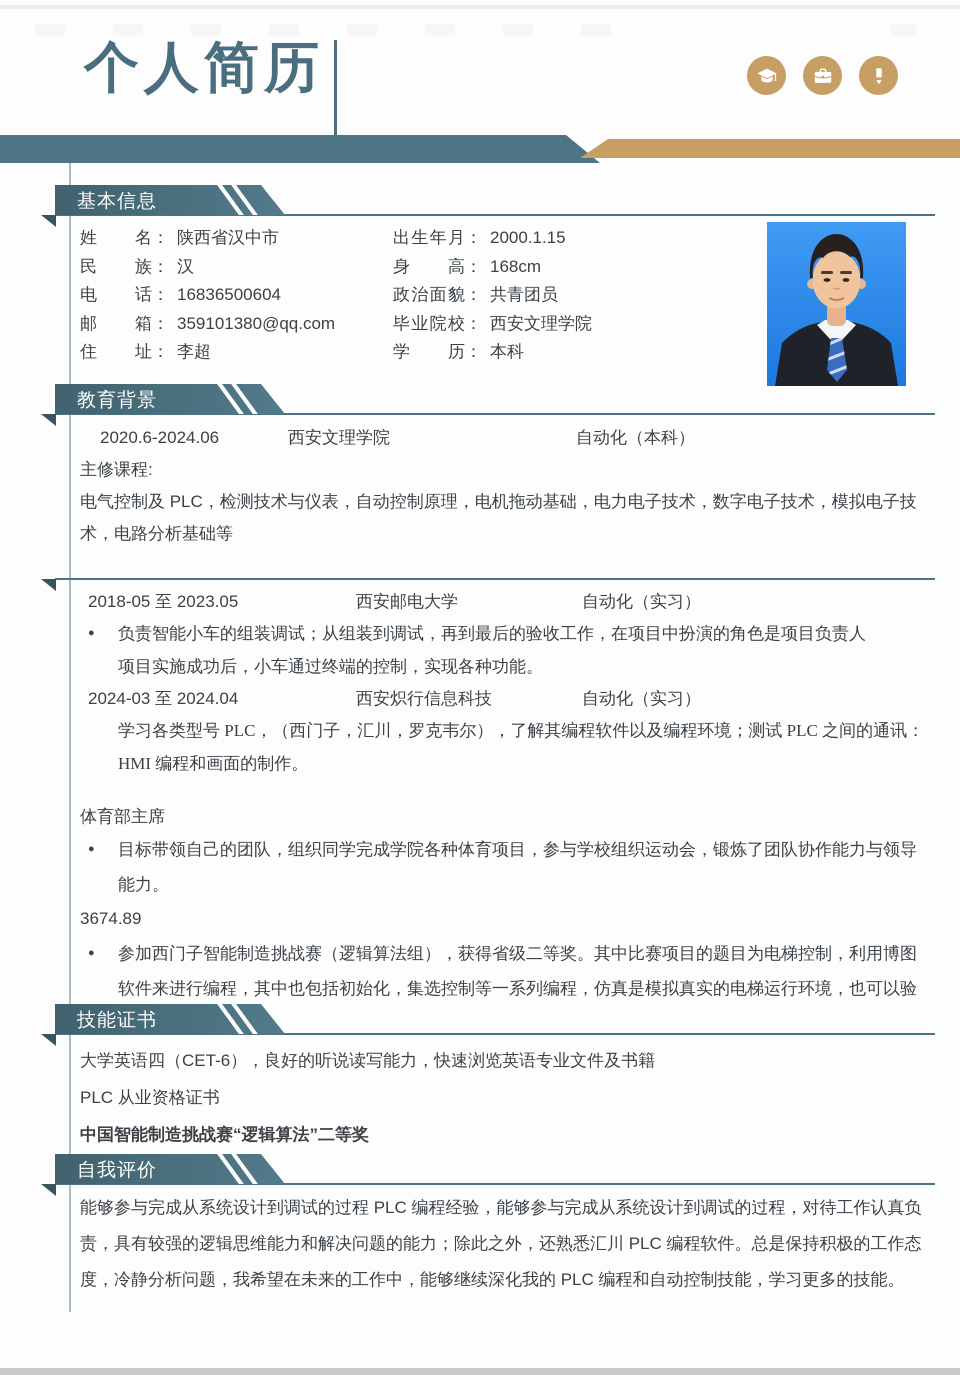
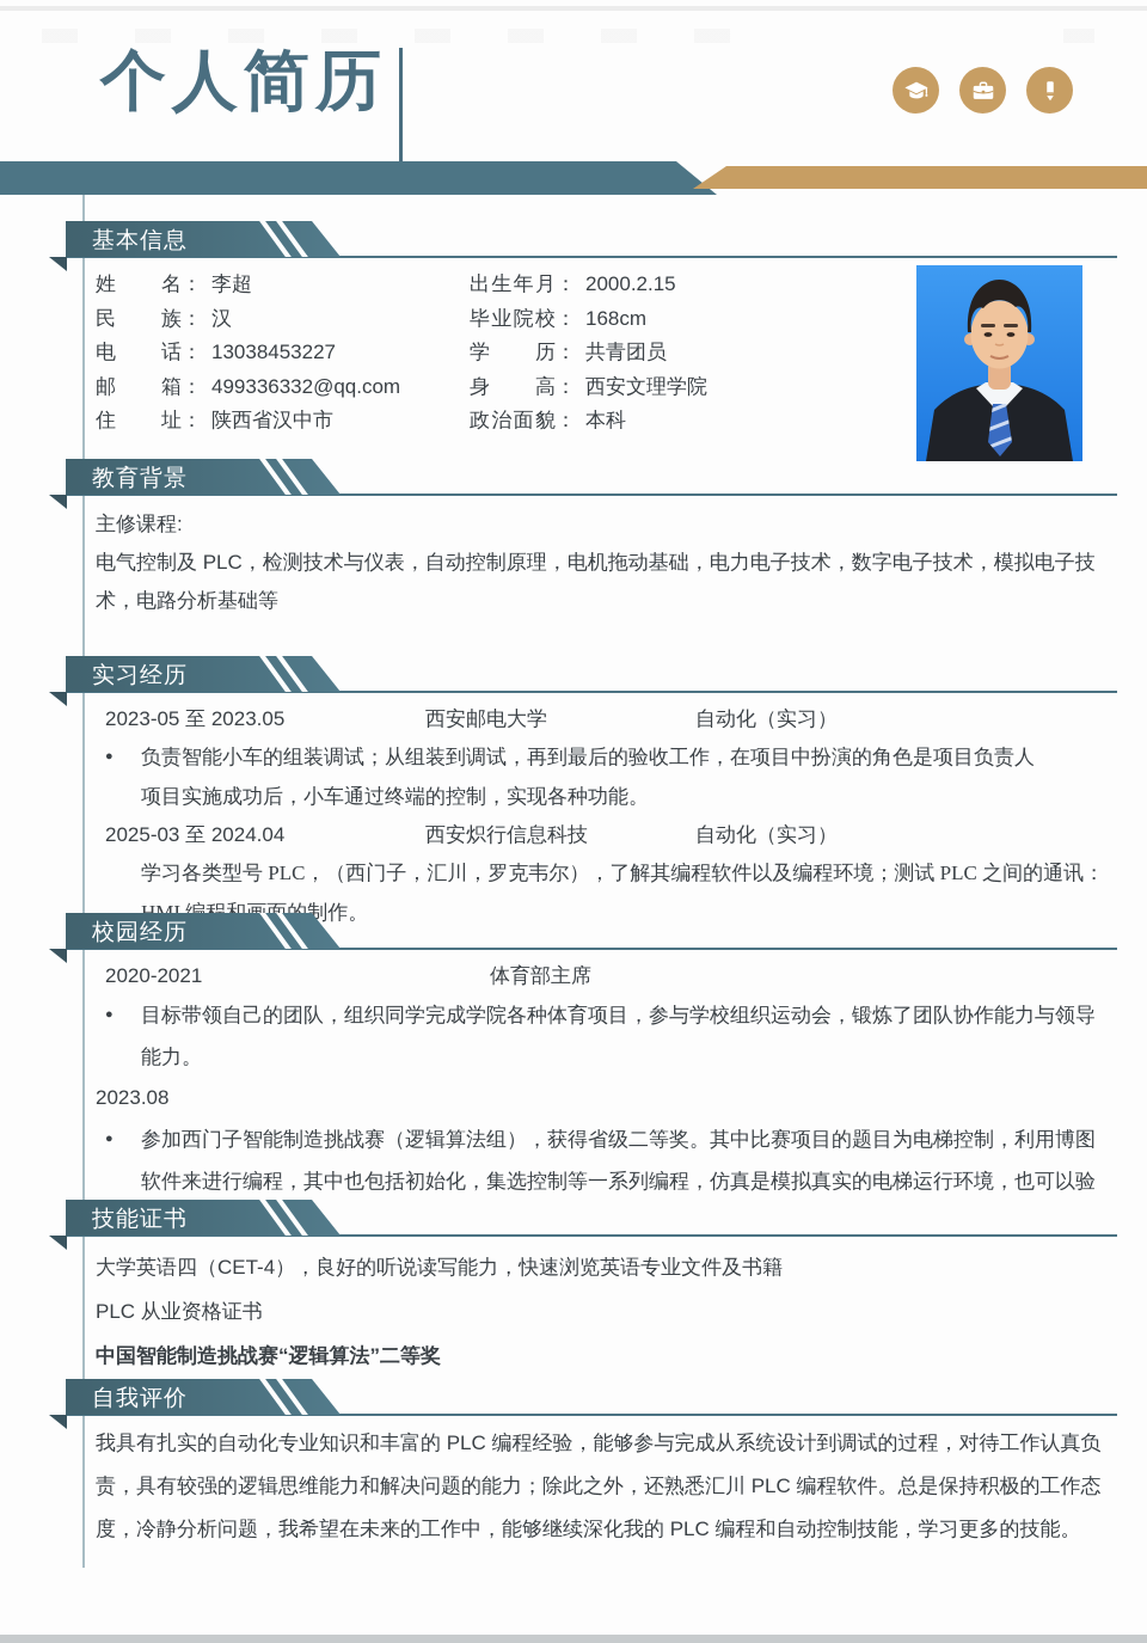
  个人简历
  基本信息
- 姓名： 陕西省汉中市
+ 姓名： 李超
  民族： 汉
- 电话： 16836500604
+ 电话： 13038453227
- 邮箱： 359101380@qq.com
+ 邮箱： 499336332@qq.com
- 住址： 李超
+ 住址： 陕西省汉中市
- 出生年月： 2000.1.15
+ 出生年月： 2000.2.15
- 身高： 168cm
+ 毕业院校： 168cm
- 政治面貌： 共青团员
+ 学历： 共青团员
- 毕业院校： 西安文理学院
+ 身高： 西安文理学院
- 学历： 本科
+ 政治面貌： 本科
  教育背景
- 2020.6-2024.06
- 西安文理学院
- 自动化（本科）
  主修课程:
  电气控制及 PLC，检测技术与仪表，自动控制原理，电机拖动基础，电力电子技术，数字电子技术，模拟电子技术，电路分析基础等
+ 实习经历
- 2018-05 至 2023.05
+ 2023-05 至 2023.05
  西安邮电大学
  自动化（实习）
  ●
  负责智能小车的组装调试；从组装到调试，再到最后的验收工作，在项目中扮演的角色是项目负责人
  项目实施成功后，小车通过终端的控制，实现各种功能。
- 2024-03 至 2024.04
+ 2025-03 至 2024.04
  西安炽行信息科技
  自动化（实习）
  学习各类型号 PLC，（西门子，汇川，罗克韦尔），了解其编程软件以及编程环境；测试 PLC 之间的通讯：HMI 编程和画面的制作。
+ 校园经历
+ 2020-2021
  体育部主席
  ●
  目标带领自己的团队，组织同学完成学院各种体育项目，参与学校组织运动会，锻炼了团队协作能力与领导能力。
- 3674.89
+ 2023.08
  ●
  参加西门子智能制造挑战赛（逻辑算法组），获得省级二等奖。其中比赛项目的题目为电梯控制，利用博图软件来进行编程，其中也包括初始化，集选控制等一系列编程，仿真是模拟真实的电梯运行环境，也可以验
  技能证书
- 大学英语四（CET-6），良好的听说读写能力，快速浏览英语专业文件及书籍
+ 大学英语四（CET-4），良好的听说读写能力，快速浏览英语专业文件及书籍
  PLC 从业资格证书
  中国智能制造挑战赛“逻辑算法”二等奖
  自我评价
- 能够参与完成从系统设计到调试的过程 PLC 编程经验，能够参与完成从系统设计到调试的过程，对待工作认真负责，具有较强的逻辑思维能力和解决问题的能力；除此之外，还熟悉汇川 PLC 编程软件。总是保持积极的工作态度，冷静分析问题，我希望在未来的工作中，能够继续深化我的 PLC 编程和自动控制技能，学习更多的技能。
+ 我具有扎实的自动化专业知识和丰富的 PLC 编程经验，能够参与完成从系统设计到调试的过程，对待工作认真负责，具有较强的逻辑思维能力和解决问题的能力；除此之外，还熟悉汇川 PLC 编程软件。总是保持积极的工作态度，冷静分析问题，我希望在未来的工作中，能够继续深化我的 PLC 编程和自动控制技能，学习更多的技能。
